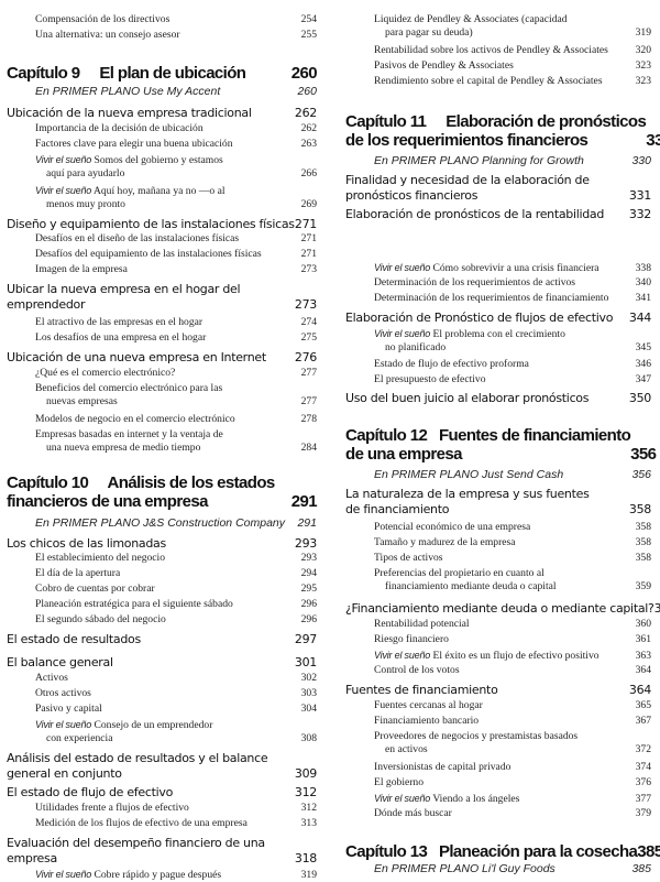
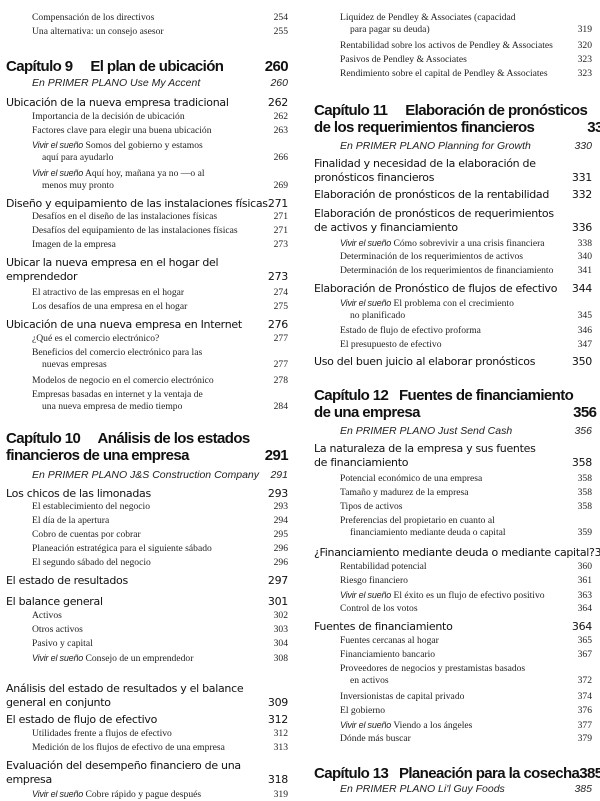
  Compensación de los directivos
  254
  Una alternativa: un consejo asesor
  255
  Capítulo 9 El plan de ubicación
  260
  En PRIMER PLANO Use My Accent
  260
  Ubicación de la nueva empresa tradicional
  262
  Importancia de la decisión de ubicación
  262
  Factores clave para elegir una buena ubicación
  263
  Vivir el sueño Somos del gobierno y estamos
  aquí para ayudarlo
  266
  Vivir el sueño Aquí hoy, mañana ya no —o al
  menos muy pronto
  269
  Diseño y equipamiento de las instalaciones físicas
  271
  Desafíos en el diseño de las instalaciones físicas
  271
  Desafíos del equipamiento de las instalaciones físicas
  271
  Imagen de la empresa
  273
  Ubicar la nueva empresa en el hogar del
  emprendedor
  273
  El atractivo de las empresas en el hogar
  274
  Los desafíos de una empresa en el hogar
  275
  Ubicación de una nueva empresa en Internet
  276
  ¿Qué es el comercio electrónico?
  277
  Beneficios del comercio electrónico para las
  nuevas empresas
  277
  Modelos de negocio en el comercio electrónico
  278
  Empresas basadas en internet y la ventaja de
  una nueva empresa de medio tiempo
  284
  Capítulo 10 Análisis de los estados
  financieros de una empresa
  291
  En PRIMER PLANO J&S Construction Company
  291
  Los chicos de las limonadas
  293
  El establecimiento del negocio
  293
  El día de la apertura
  294
  Cobro de cuentas por cobrar
  295
  Planeación estratégica para el siguiente sábado
  296
  El segundo sábado del negocio
  296
  El estado de resultados
  297
  El balance general
  301
  Activos
  302
  Otros activos
  303
  Pasivo y capital
  304
  Vivir el sueño Consejo de un emprendedor
- con experiencia
  308
  Análisis del estado de resultados y el balance
  general en conjunto
  309
  El estado de flujo de efectivo
  312
  Utilidades frente a flujos de efectivo
  312
  Medición de los flujos de efectivo de una empresa
  313
  Evaluación del desempeño financiero de una
  empresa
  318
  Vivir el sueño Cobre rápido y pague después
  319
  Liquidez de Pendley & Associates (capacidad
  para pagar su deuda)
  319
  Rentabilidad sobre los activos de Pendley & Associates
  320
  Pasivos de Pendley & Associates
  323
  Rendimiento sobre el capital de Pendley & Associates
  323
  Capítulo 11 Elaboración de pronósticos
  de los requerimientos financieros
  En PRIMER PLANO Planning for Growth
  330
  Finalidad y necesidad de la elaboración de
  pronósticos financieros
  331
  Elaboración de pronósticos de la rentabilidad
  332
+ Elaboración de pronósticos de requerimientos
+ de activos y financiamiento
+ 336
  Vivir el sueño Cómo sobrevivir a una crisis financiera
  338
  Determinación de los requerimientos de activos
  340
  Determinación de los requerimientos de financiamiento
  341
  Elaboración de Pronóstico de flujos de efectivo
  344
  Vivir el sueño El problema con el crecimiento
  no planificado
  345
  Estado de flujo de efectivo proforma
  346
  El presupuesto de efectivo
  347
  Uso del buen juicio al elaborar pronósticos
  350
  Capítulo 12 Fuentes de financiamiento
  de una empresa
  356
  En PRIMER PLANO Just Send Cash
  356
  La naturaleza de la empresa y sus fuentes
  de financiamiento
  358
  Potencial económico de una empresa
  358
  Tamaño y madurez de la empresa
  358
  Tipos de activos
  358
  Preferencias del propietario en cuanto al
  financiamiento mediante deuda o capital
  359
  ¿Financiamiento mediante deuda o mediante capital?
  Rentabilidad potencial
  360
  Riesgo financiero
  361
  Vivir el sueño El éxito es un flujo de efectivo positivo
  363
  Control de los votos
  364
  Fuentes de financiamiento
  364
  Fuentes cercanas al hogar
  365
  Financiamiento bancario
  367
  Proveedores de negocios y prestamistas basados
  en activos
  372
  Inversionistas de capital privado
  374
  El gobierno
  376
  Vivir el sueño Viendo a los ángeles
  377
  Dónde más buscar
  379
  Capítulo 13 Planeación para la cosecha
  385
  En PRIMER PLANO Li'l Guy Foods
  385
